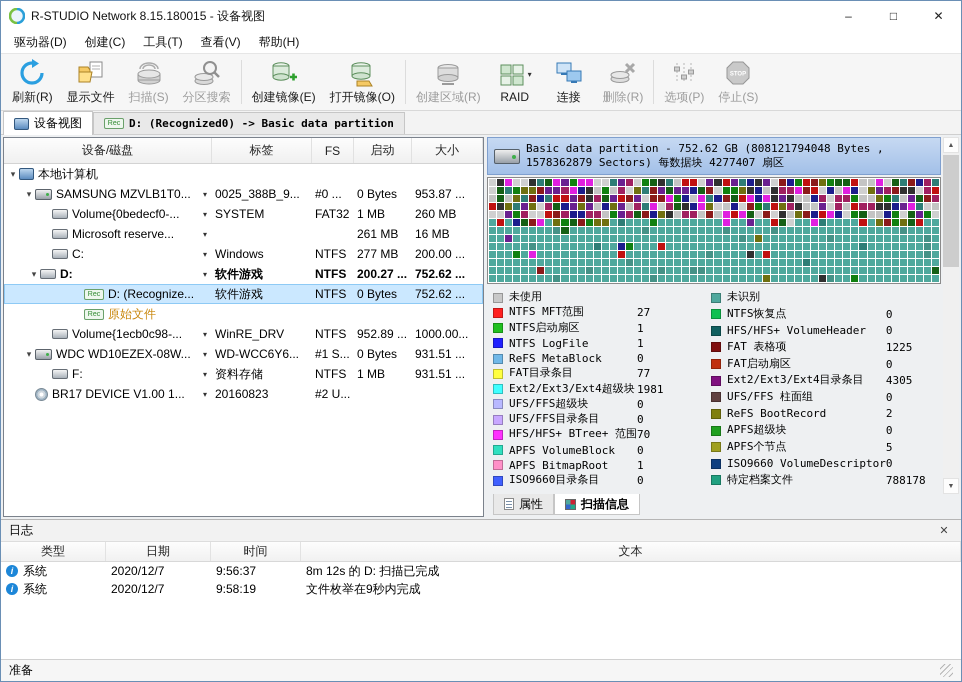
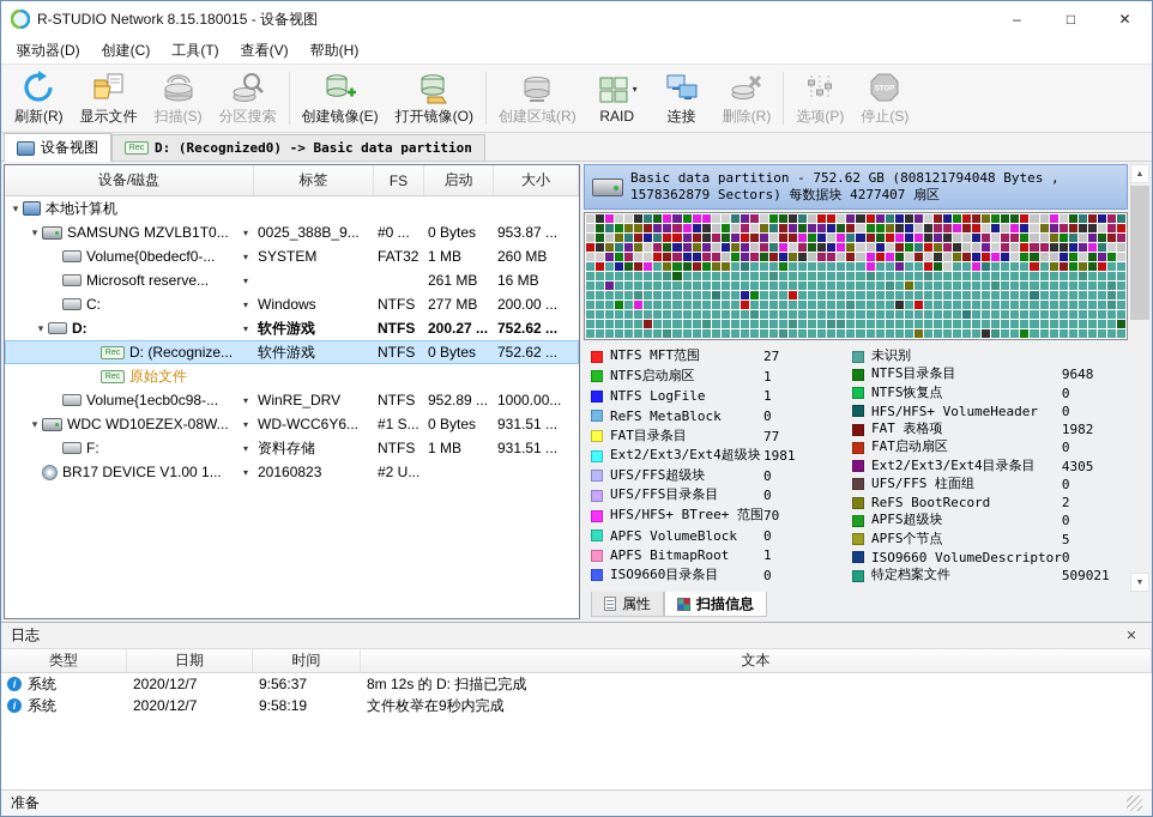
  R-STUDIO Network 8.15.180015 - 设备视图
  –
  □
  ✕
  驱动器(D)
  创建(C)
  工具(T)
  查看(V)
  帮助(H)
  刷新(R)
  显示文件
  扫描(S)
  分区搜索
  创建镜像(E)
  打开镜像(O)
  创建区域(R)
  ▾
  RAID
  连接
  删除(R)
  选项(P)
  停止(S)
  设备视图
  D: (Recognized0) -> Basic data partition
  设备/磁盘
  标签
  FS
  启动
  大小
  ▾
  本地计算机
  ▾
  SAMSUNG MZVLB1T0...
  ▾
  0025_388B_9...
  #0 ...
  0 Bytes
  953.87 ...
  Volume{0bedecf0-...
  ▾
  SYSTEM
  FAT32
  1 MB
  260 MB
  Microsoft reserve...
  ▾
  261 MB
  16 MB
  C:
  ▾
  Windows
  NTFS
  277 MB
  200.00 ...
  ▾
  D:
  ▾
  软件游戏
  NTFS
  200.27 ...
  752.62 ...
  D: (Recognize...
  软件游戏
  NTFS
  0 Bytes
  752.62 ...
  原始文件
  Volume{1ecb0c98-...
  ▾
  WinRE_DRV
  NTFS
  952.89 ...
  1000.00...
  ▾
  WDC WD10EZEX-08W...
  ▾
  WD-WCC6Y6...
  #1 S...
  0 Bytes
  931.51 ...
  F:
  ▾
  资料存储
  NTFS
  1 MB
  931.51 ...
  BR17 DEVICE V1.00 1...
  ▾
  20160823
  #2 U...
  Basic data partition - 752.62 GB (808121794048 Bytes , 1578362879 Sectors) 每数据块 4277407 扇区
- 未使用
  NTFS MFT范围
  27
  NTFS启动扇区
  1
  NTFS LogFile
  1
  ReFS MetaBlock
  0
  FAT目录条目
  77
  Ext2/Ext3/Ext4超级块
  1981
  UFS/FFS超级块
  0
  UFS/FFS目录条目
  0
  HFS/HFS+ BTree+ 范围
  70
  APFS VolumeBlock
  0
  APFS BitmapRoot
  1
  ISO9660目录条目
  0
  未识别
+ NTFS目录条目
+ 9648
  NTFS恢复点
  0
  HFS/HFS+ VolumeHeader
  0
  FAT 表格项
- 1225
+ 1982
  FAT启动扇区
  0
  Ext2/Ext3/Ext4目录条目
  4305
  UFS/FFS 柱面组
  0
  ReFS BootRecord
  2
  APFS超级块
  0
  APFS个节点
  5
  ISO9660 VolumeDescriptor
  0
  特定档案文件
- 788178
+ 509021
  属性
  扫描信息
  日志
  ✕
  类型
  日期
  时间
  文本
  系统
  2020/12/7
  9:56:37
  8m 12s 的 D: 扫描已完成
  系统
  2020/12/7
  9:58:19
  文件枚举在9秒内完成
  准备
